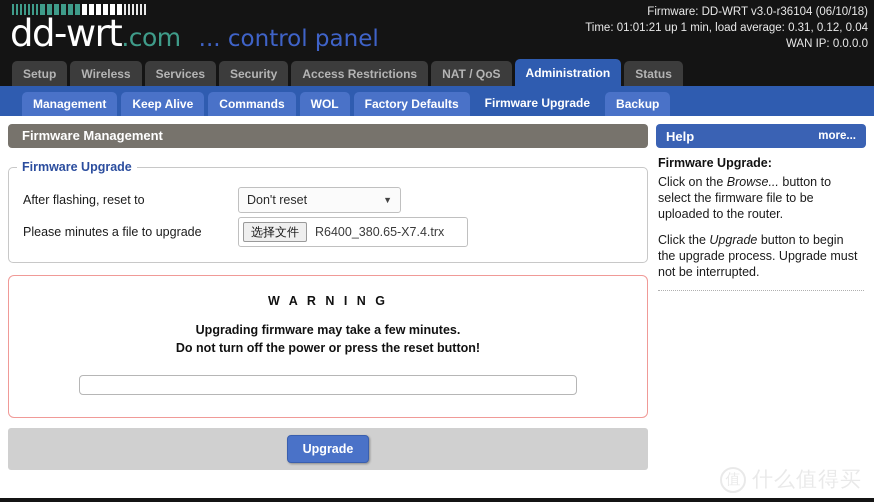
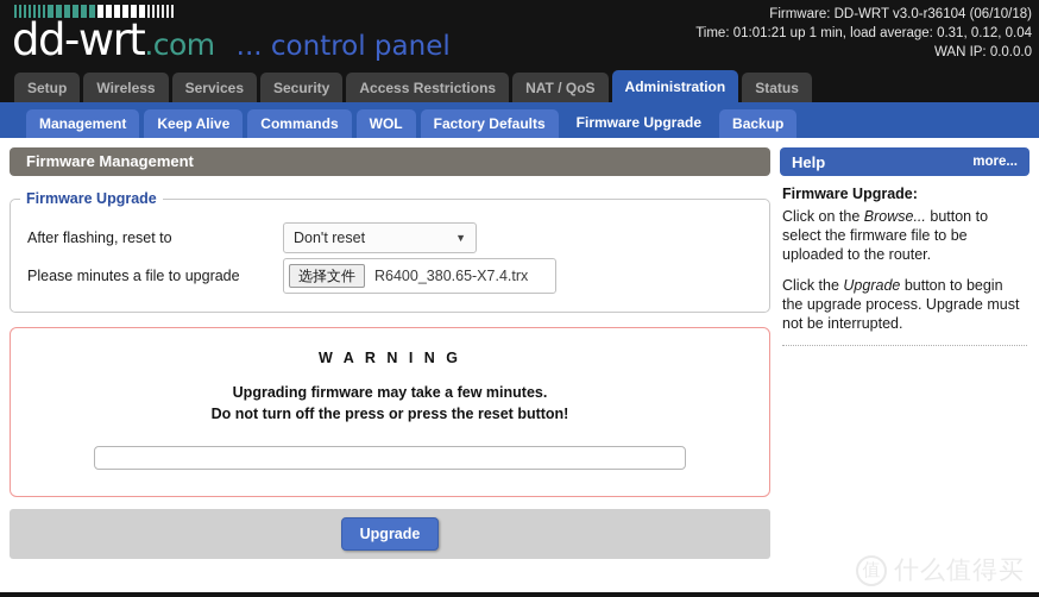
  dd-wrt.com ... control panel
  Firmware: DD-WRT v3.0-r36104 (06/10/18)
  Time: 01:01:21 up 1 min, load average: 0.31, 0.12, 0.04
  WAN IP: 0.0.0.0
  Setup
  Wireless
  Services
  Security
  Access Restrictions
  NAT / QoS
  Administration
  Status
  Management
  Keep Alive
  Commands
  WOL
  Factory Defaults
  Firmware Upgrade
  Backup
  Firmware Management
  Firmware Upgrade
  After flashing, reset to
  Don't reset
  ▼
  Please minutes a file to upgrade
  选择文件
  R6400_380.65-X7.4.trx
  W A R N I N G
  Upgrading firmware may take a few minutes.
- Do not turn off the power or press the reset button!
+ Do not turn off the press or press the reset button!
  Upgrade
  Help
  more...
  Firmware Upgrade:
  Click on the Browse... button to select the firmware file to be uploaded to the router.
  Click the Upgrade button to begin the upgrade process. Upgrade must not be interrupted.
